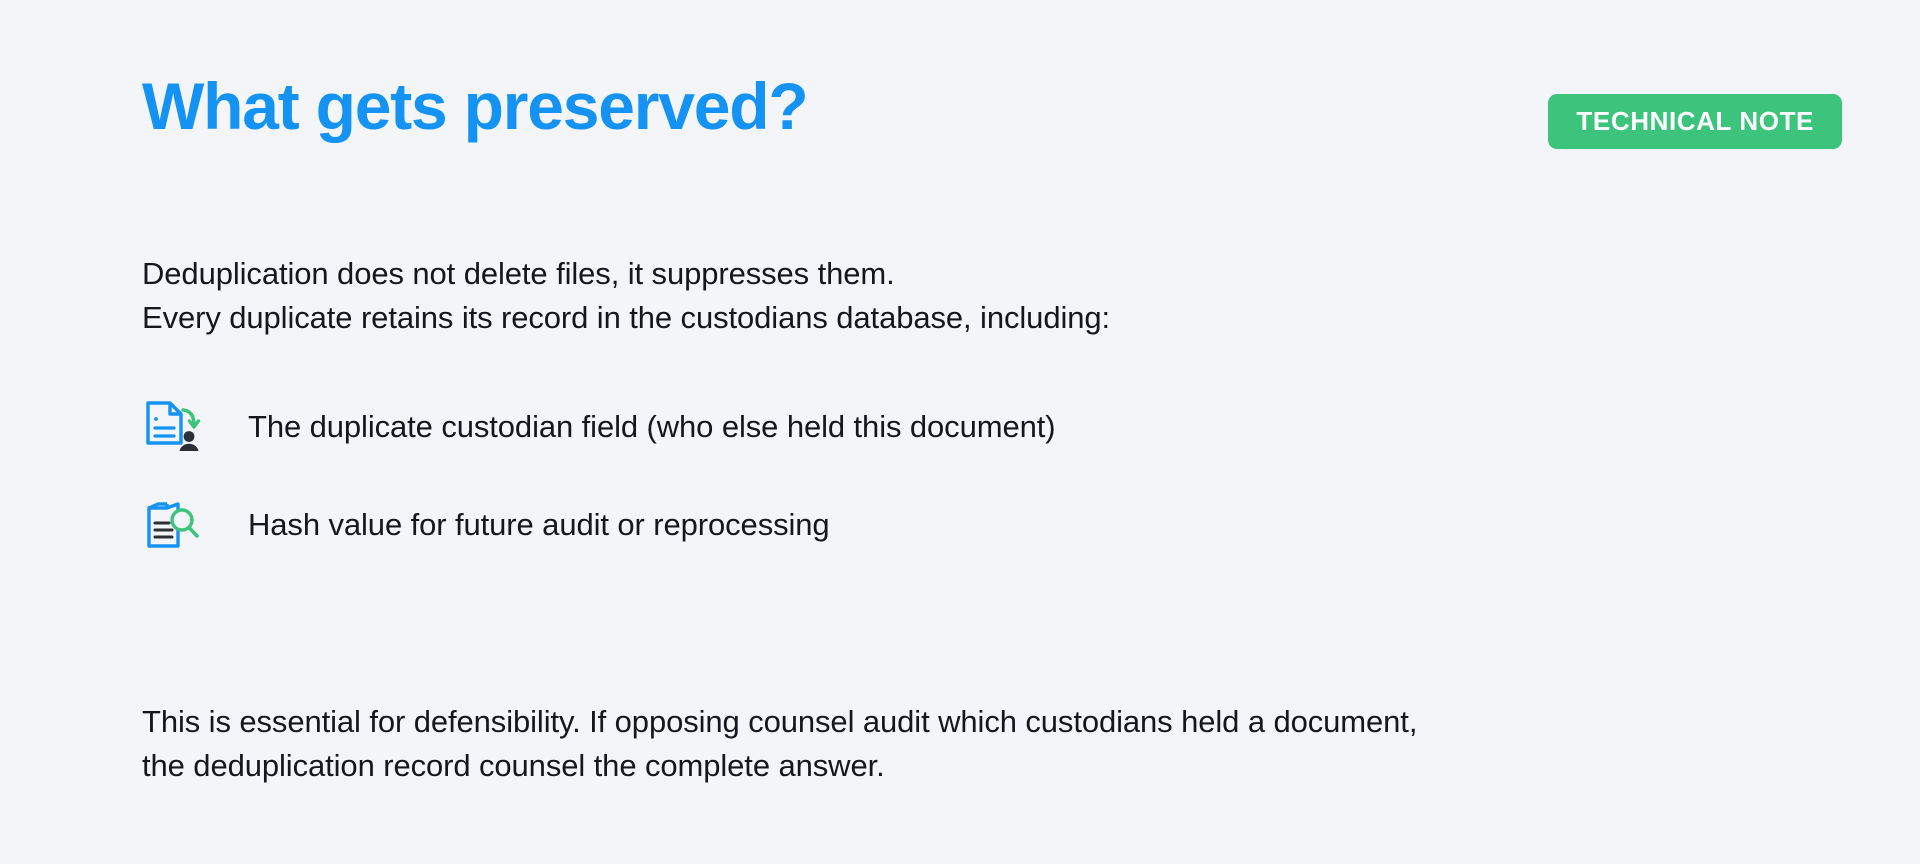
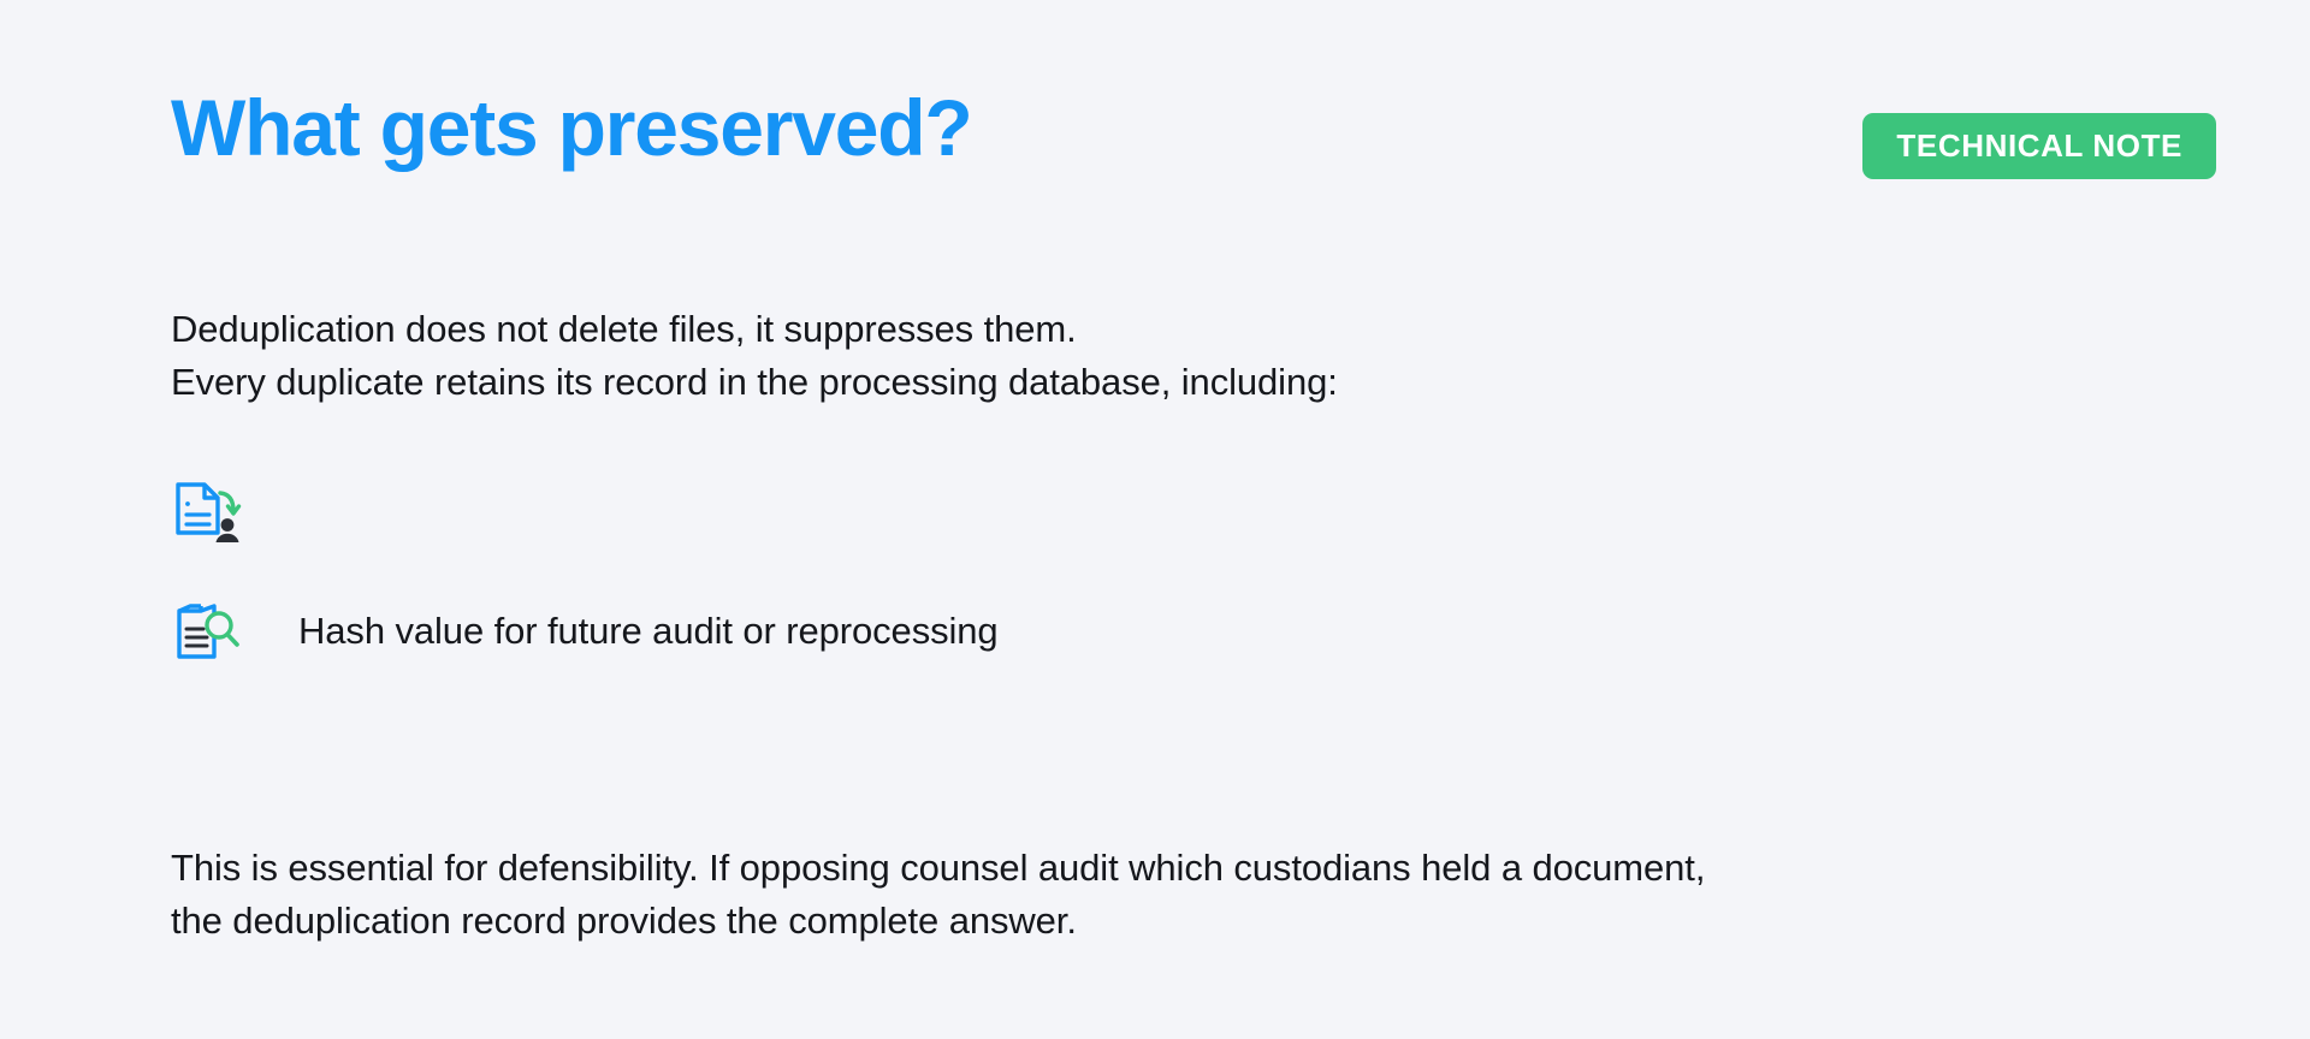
  What gets preserved?
  TECHNICAL NOTE
  Deduplication does not delete files, it suppresses them.
- Every duplicate retains its record in the custodians database, including:
+ Every duplicate retains its record in the processing database, including:
- The duplicate custodian field (who else held this document)
  Hash value for future audit or reprocessing
  This is essential for defensibility. If opposing counsel audit which custodians held a document,
- the deduplication record counsel the complete answer.
+ the deduplication record provides the complete answer.
